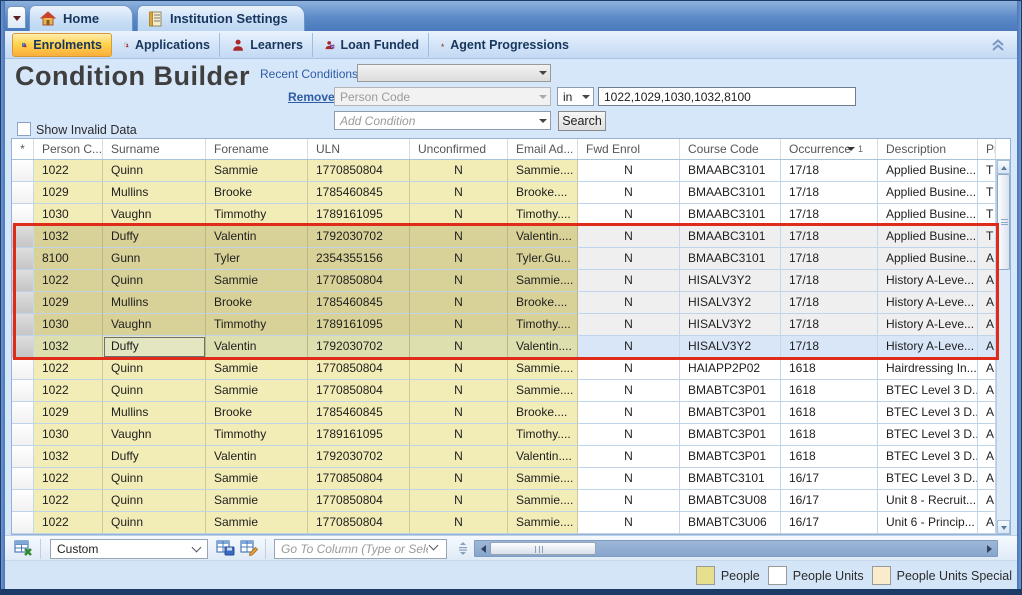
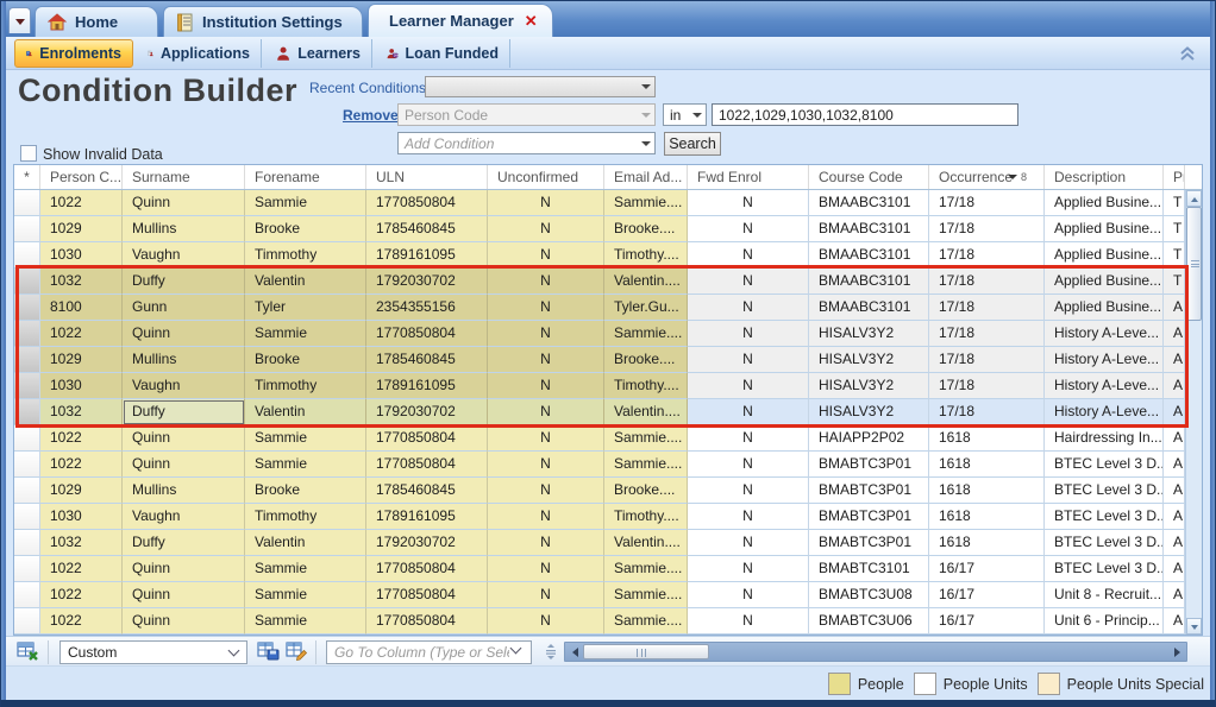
  Home
  Institution Settings
+ Learner Manager
+ ✕
  Enrolments
  Applications
  Learners
  Loan Funded
- Agent Progressions
  Condition Builder
  Recent Conditions
  Remove
  Person Code
  in
  1022,1029,1030,1032,8100
  Add Condition
  Search
  Show Invalid Data
  *
  Person C...
  Surname
  Forename
  ULN
  Unconfirmed
  Email Ad...
  Fwd Enrol
  Course Code
  Occurrence
- 1
+ 8
  Description
  1022
  Quinn
  Sammie
  1770850804
  N
  Sammie....
  N
  BMAABC3101
  17/18
  Applied Busine...
  T
  1029
  Mullins
  Brooke
  1785460845
  N
  Brooke....
  N
  BMAABC3101
  17/18
  Applied Busine...
  T
  1030
  Vaughn
  Timmothy
  1789161095
  N
  Timothy....
  N
  BMAABC3101
  17/18
  Applied Busine...
  T
  1032
  Duffy
  Valentin
  1792030702
  N
  Valentin....
  N
  BMAABC3101
  17/18
  Applied Busine...
  T
  8100
  Gunn
  Tyler
  2354355156
  N
  Tyler.Gu...
  N
  BMAABC3101
  17/18
  Applied Busine...
  A
  1022
  Quinn
  Sammie
  1770850804
  N
  Sammie....
  N
  HISALV3Y2
  17/18
  History A-Leve...
  A
  1029
  Mullins
  Brooke
  1785460845
  N
  Brooke....
  N
  HISALV3Y2
  17/18
  History A-Leve...
  A
  1030
  Vaughn
  Timmothy
  1789161095
  N
  Timothy....
  N
  HISALV3Y2
  17/18
  History A-Leve...
  A
  1032
  Duffy
  Valentin
  1792030702
  N
  Valentin....
  N
  HISALV3Y2
  17/18
  History A-Leve...
  A
  1022
  Quinn
  Sammie
  1770850804
  N
  Sammie....
  N
  HAIAPP2P02
  1618
  Hairdressing In...
  A
  1022
  Quinn
  Sammie
  1770850804
  N
  Sammie....
  N
  BMABTC3P01
  1618
  BTEC Level 3 D.
  A
  1029
  Mullins
  Brooke
  1785460845
  N
  Brooke....
  N
  BMABTC3P01
  1618
  BTEC Level 3 D.
  A
  1030
  Vaughn
  Timmothy
  1789161095
  N
  Timothy....
  N
  BMABTC3P01
  1618
  BTEC Level 3 D.
  A
  1032
  Duffy
  Valentin
  1792030702
  N
  Valentin....
  N
  BMABTC3P01
  1618
  BTEC Level 3 D.
  A
  1022
  Quinn
  Sammie
  1770850804
  N
  Sammie....
  N
  BMABTC3101
  16/17
  BTEC Level 3 D.
  A
  1022
  Quinn
  Sammie
  1770850804
  N
  Sammie....
  N
  BMABTC3U08
  16/17
  Unit 8 - Recruit...
  A
  1022
  Quinn
  Sammie
  1770850804
  N
  Sammie....
  N
  BMABTC3U06
  16/17
  Unit 6 - Princip...
  A
  Custom
  Go To Column (Type or Sel
  People
  People Units
  People Units Special
